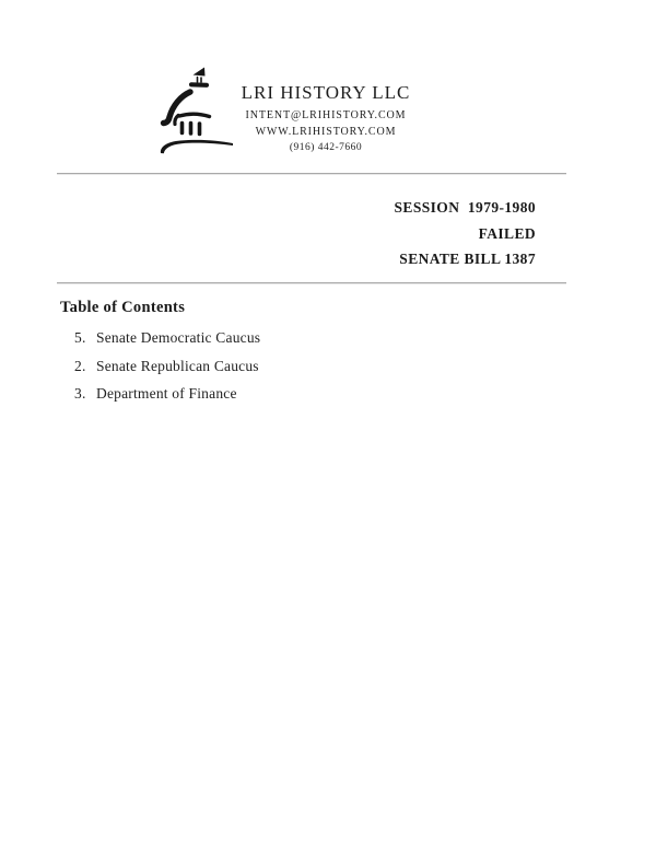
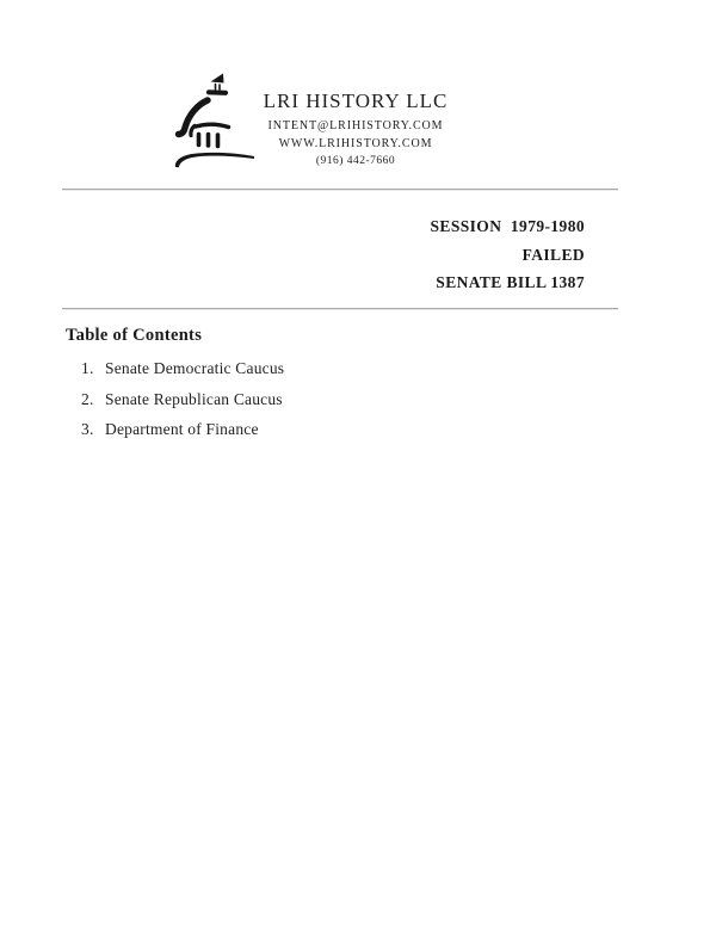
  LRI HISTORY LLC
  INTENT@LRIHISTORY.COM
  WWW.LRIHISTORY.COM
  (916) 442-7660
  SESSION 1979-1980
  FAILED
  SENATE BILL 1387
  Table of Contents
- 5.
+ 1.
  Senate Democratic Caucus
  2.
  Senate Republican Caucus
  3.
  Department of Finance
